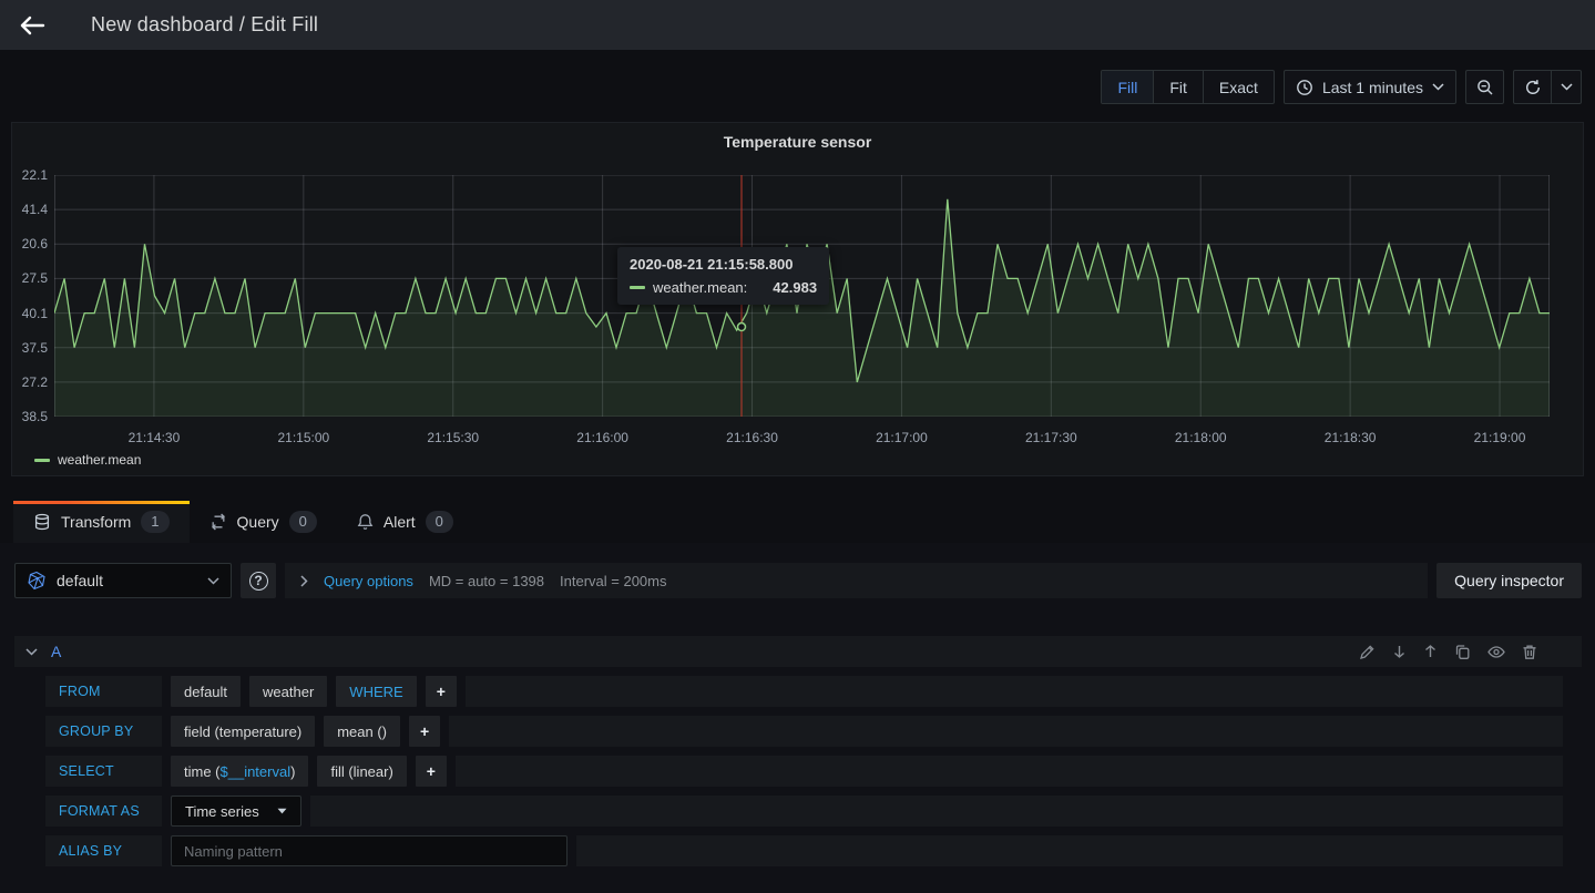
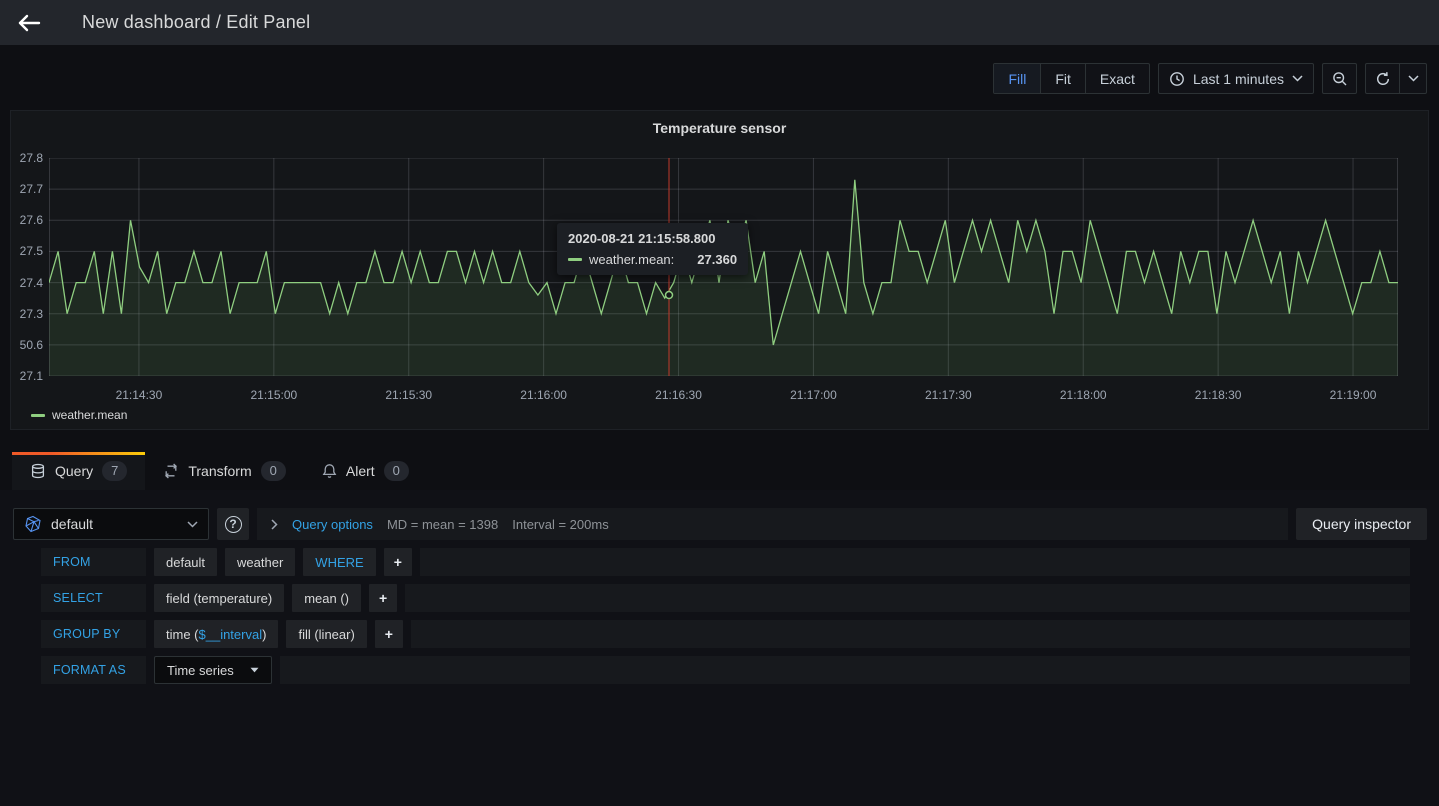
- New dashboard / Edit Fill
+ New dashboard / Edit Panel
  Fill
  Fit
  Exact
  Last 1 minutes
  Temperature sensor
- 22.1
+ 27.8
- 41.4
+ 27.7
- 20.6
+ 27.6
  27.5
- 40.1
+ 27.4
- 37.5
+ 27.3
- 27.2
+ 50.6
- 38.5
+ 27.1
  21:14:30
  21:15:00
  21:15:30
  21:16:00
  21:16:30
  21:17:00
  21:17:30
  21:18:00
  21:18:30
  21:19:00
  weather.mean
  2020-08-21 21:15:58.800
  weather.mean:
- 42.983
+ 27.360
- Transform
+ Query
- 1
+ 7
- Query
+ Transform
  0
  Alert
  0
  default
  ?
  Query options
- MD = auto = 1398
+ MD = mean = 1398
  Interval = 200ms
  Query inspector
- A
  FROM
  default
  weather
  WHERE
  +
- GROUP BY
+ SELECT
  field (temperature)
  mean ()
  +
- SELECT
+ GROUP BY
  time (
  $__interval
  )
  fill (linear)
  +
  FORMAT AS
  Time series
- ALIAS BY
- Naming pattern
